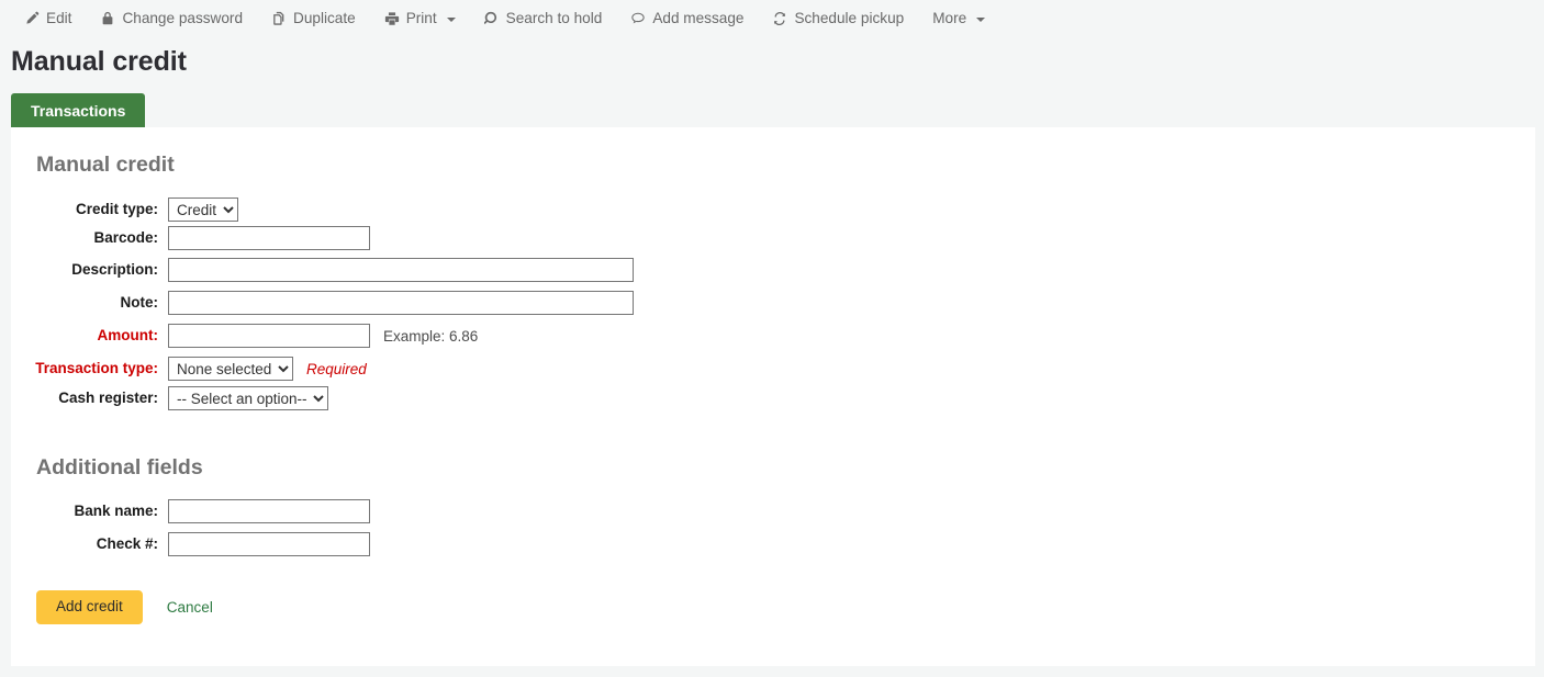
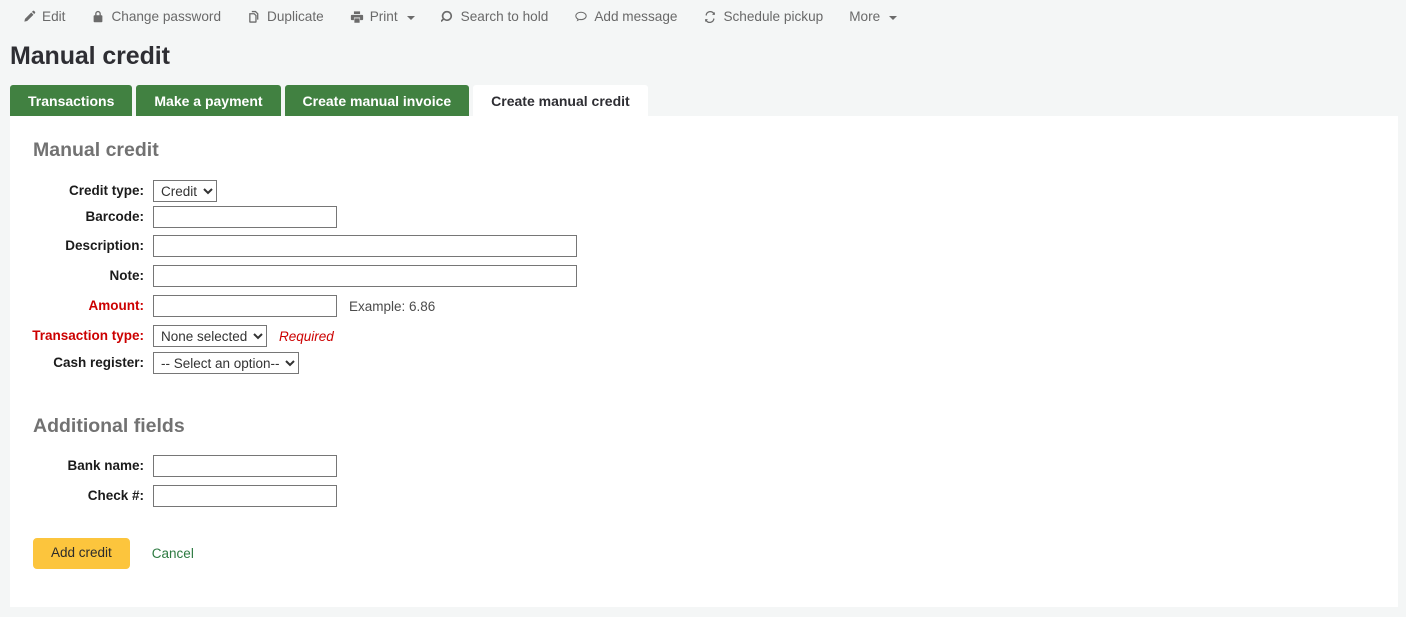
  Edit
  Change password
  Duplicate
  Print
  Search to hold
  Add message
  Schedule pickup
  More
  Manual credit
  Transactions
+ Make a payment
+ Create manual invoice
+ Create manual credit
  Manual credit
  Credit type:
  Credit
  Barcode:
  Description:
  Note:
  Amount:
  Example: 6.86
  Transaction type:
  None selected
  Required
  Cash register:
  -- Select an option--
  Additional fields
  Bank name:
  Check #:
  Add credit
  Cancel
